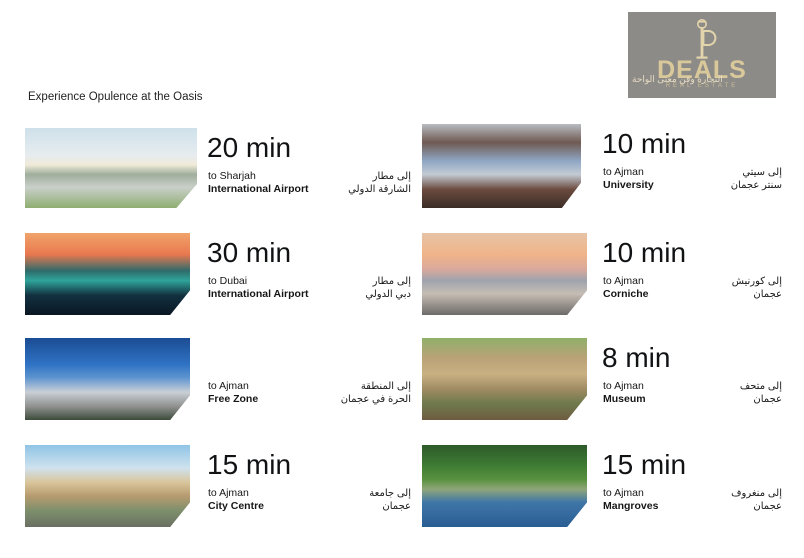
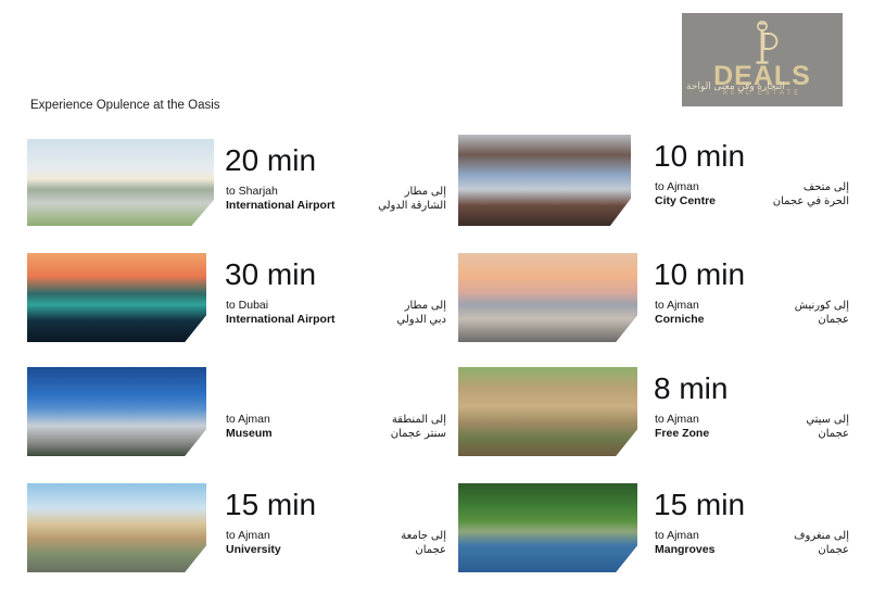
  Experience Opulence at the Oasis
  DEALS
  التجارة وفن معنى الواحة
  20 min
  to Sharjah
  International Airport
  إلى مطار
  الشارقة الدولي
  10 min
  to Ajman
- University
+ City Centre
- إلى سيتي
+ إلى متحف
- سنتر عجمان
+ الحرة في عجمان
  30 min
  to Dubai
  International Airport
  إلى مطار
  دبي الدولي
  10 min
  to Ajman
  Corniche
  إلى كورنيش
  عجمان
  to Ajman
- Free Zone
+ Museum
  إلى المنطقة
- الحرة في عجمان
+ سنتر عجمان
  8 min
  to Ajman
- Museum
+ Free Zone
- إلى متحف
+ إلى سيتي
  عجمان
  15 min
  to Ajman
- City Centre
+ University
  إلى جامعة
  عجمان
  15 min
  to Ajman
  Mangroves
  إلى منغروف
  عجمان
